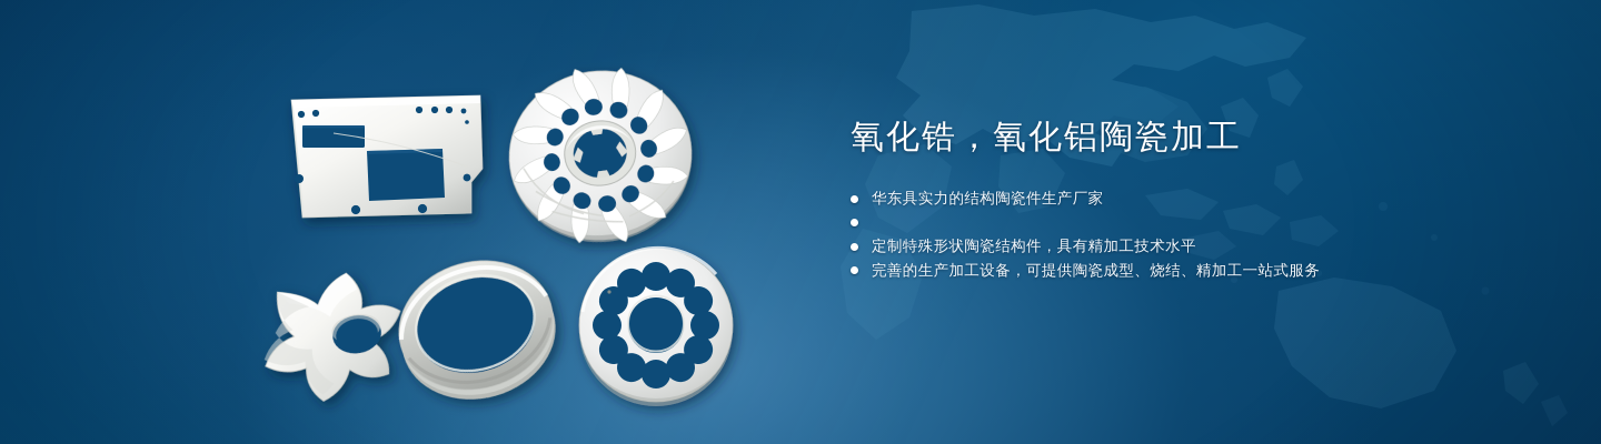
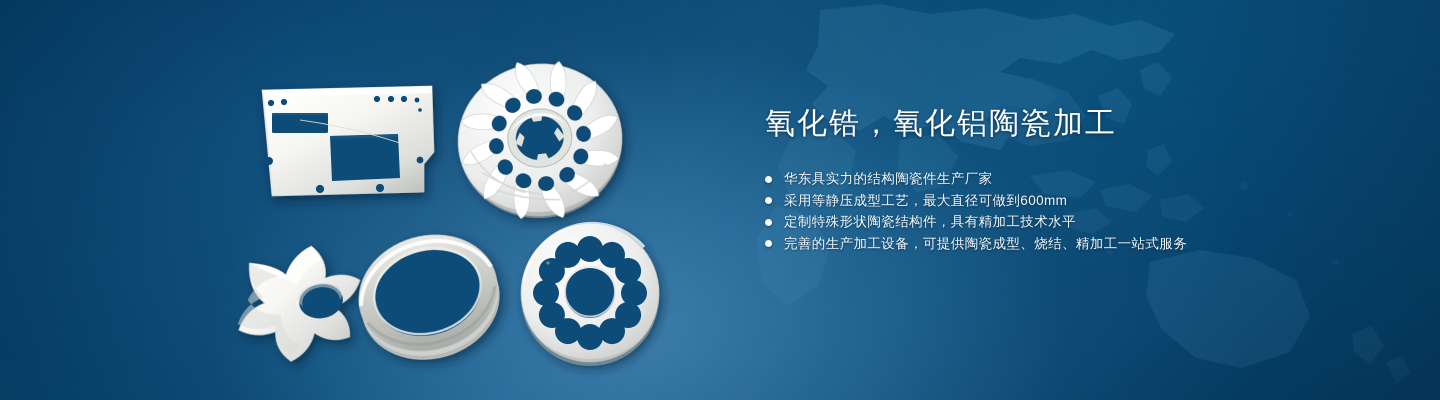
  氧化锆，氧化铝陶瓷加工
  华东具实力的结构陶瓷件生产厂家
+ 采用等静压成型工艺，最大直径可做到600mm
  定制特殊形状陶瓷结构件，具有精加工技术水平
  完善的生产加工设备，可提供陶瓷成型、烧结、精加工一站式服务
